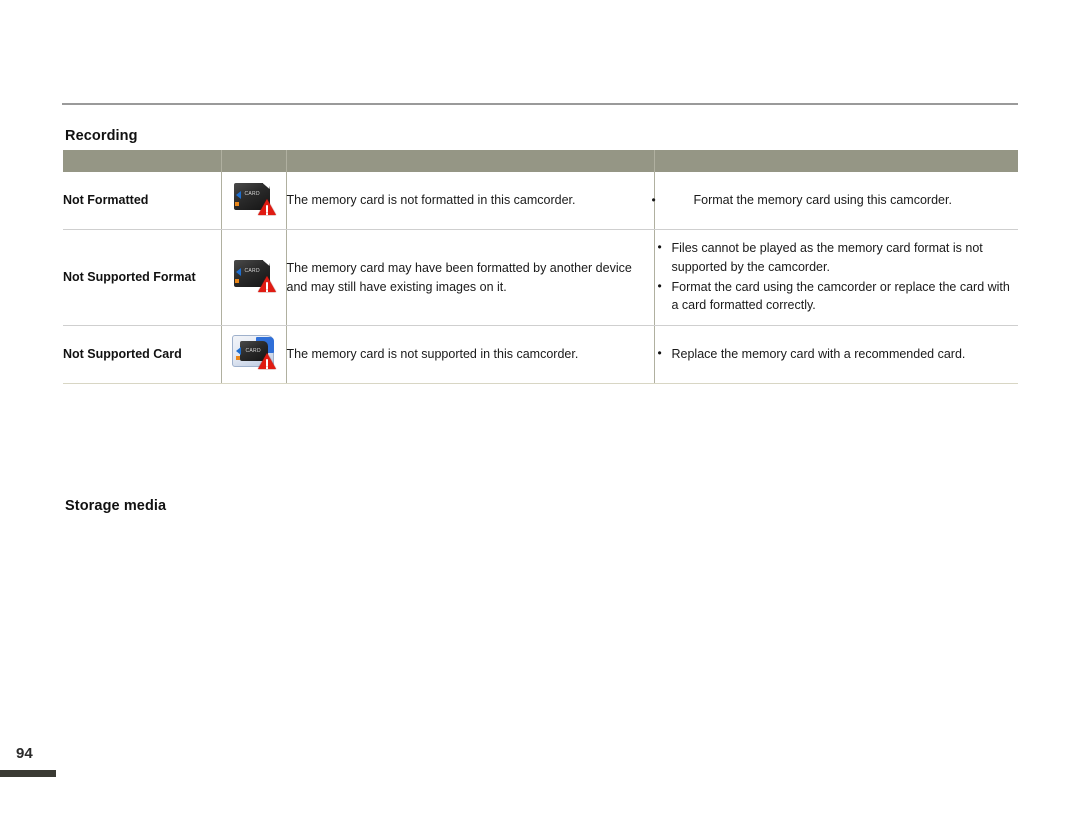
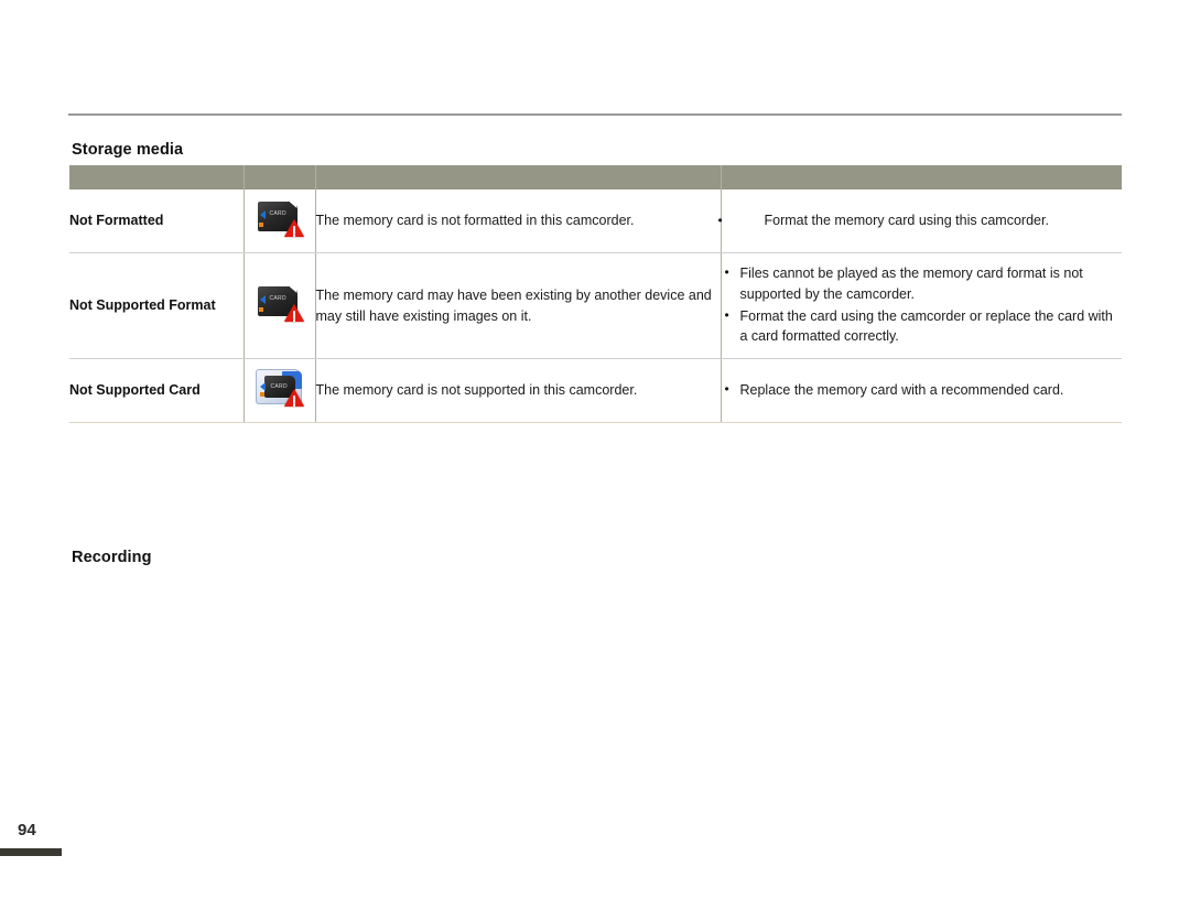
- Recording
+ Storage media
  Not Formatted		The memory card is not formatted in this camcorder.	• Format the memory card using this camcorder.
- Not Supported Format		The memory card may have been formatted by another device and may still have existing images on it.	Files cannot be played as the memory card format is not supported by the camcorder. Format the card using the camcorder or replace the card with a card formatted correctly.
+ Not Supported Format		The memory card may have been existing by another device and may still have existing images on it.	Files cannot be played as the memory card format is not supported by the camcorder. Format the card using the camcorder or replace the card with a card formatted correctly.
  Not Supported Card		The memory card is not supported in this camcorder.	Replace the memory card with a recommended card.
- Storage media
+ Recording
  94
